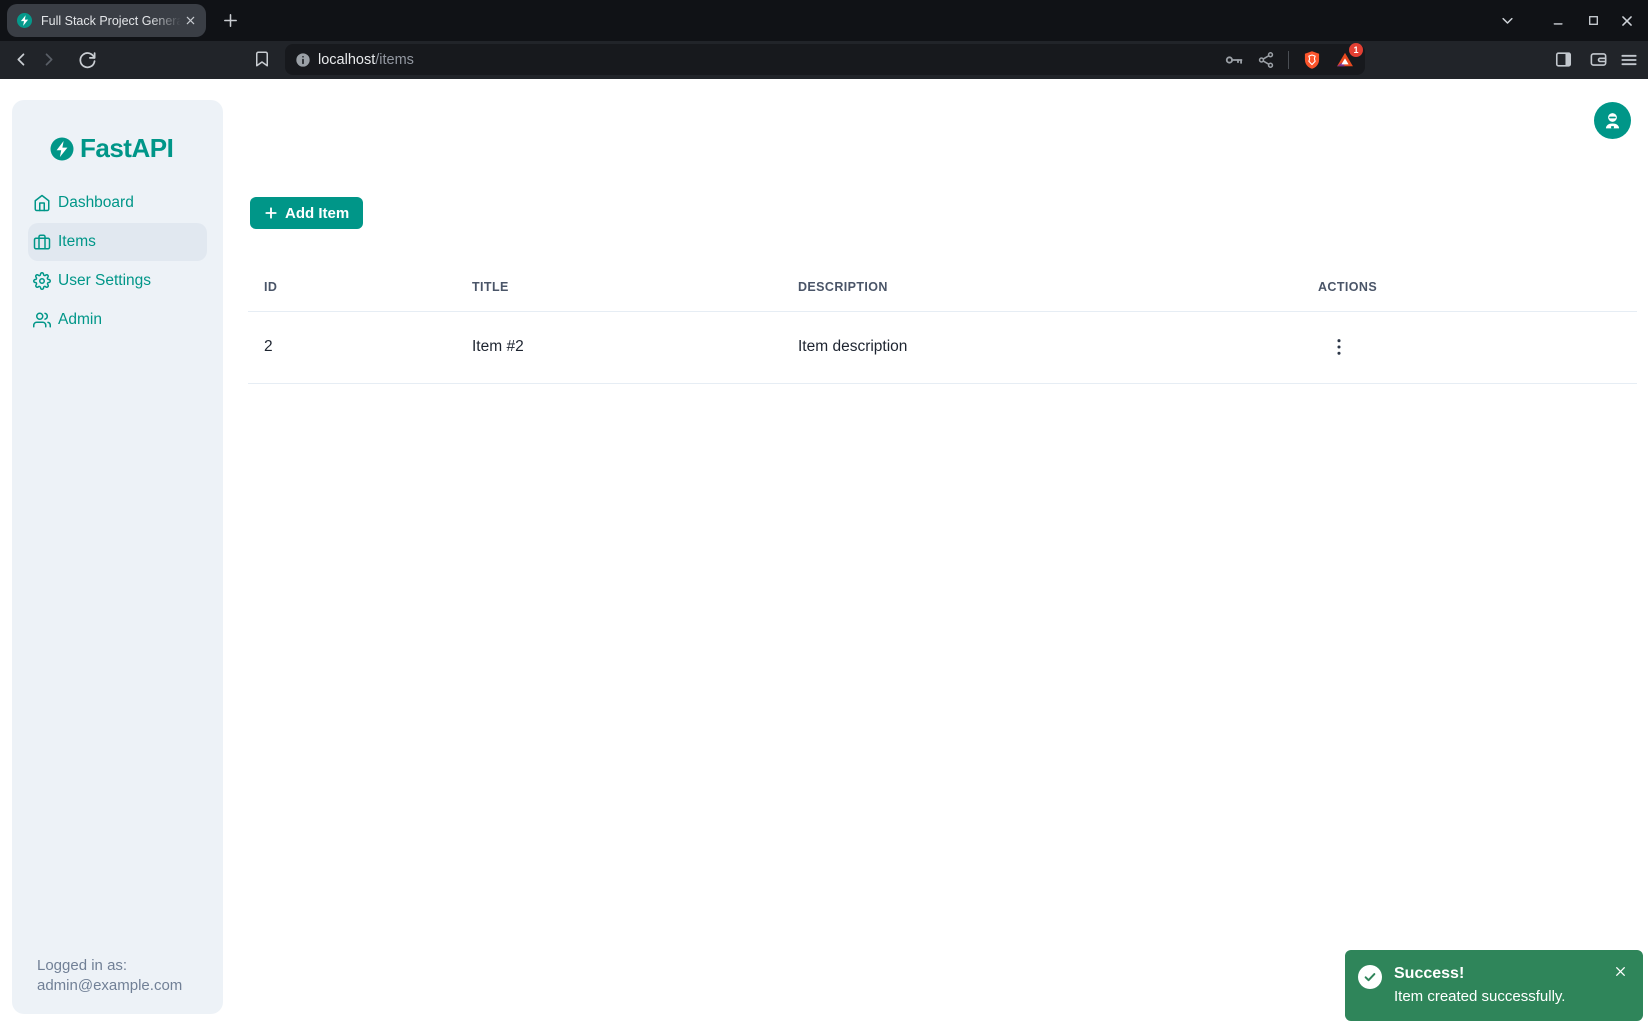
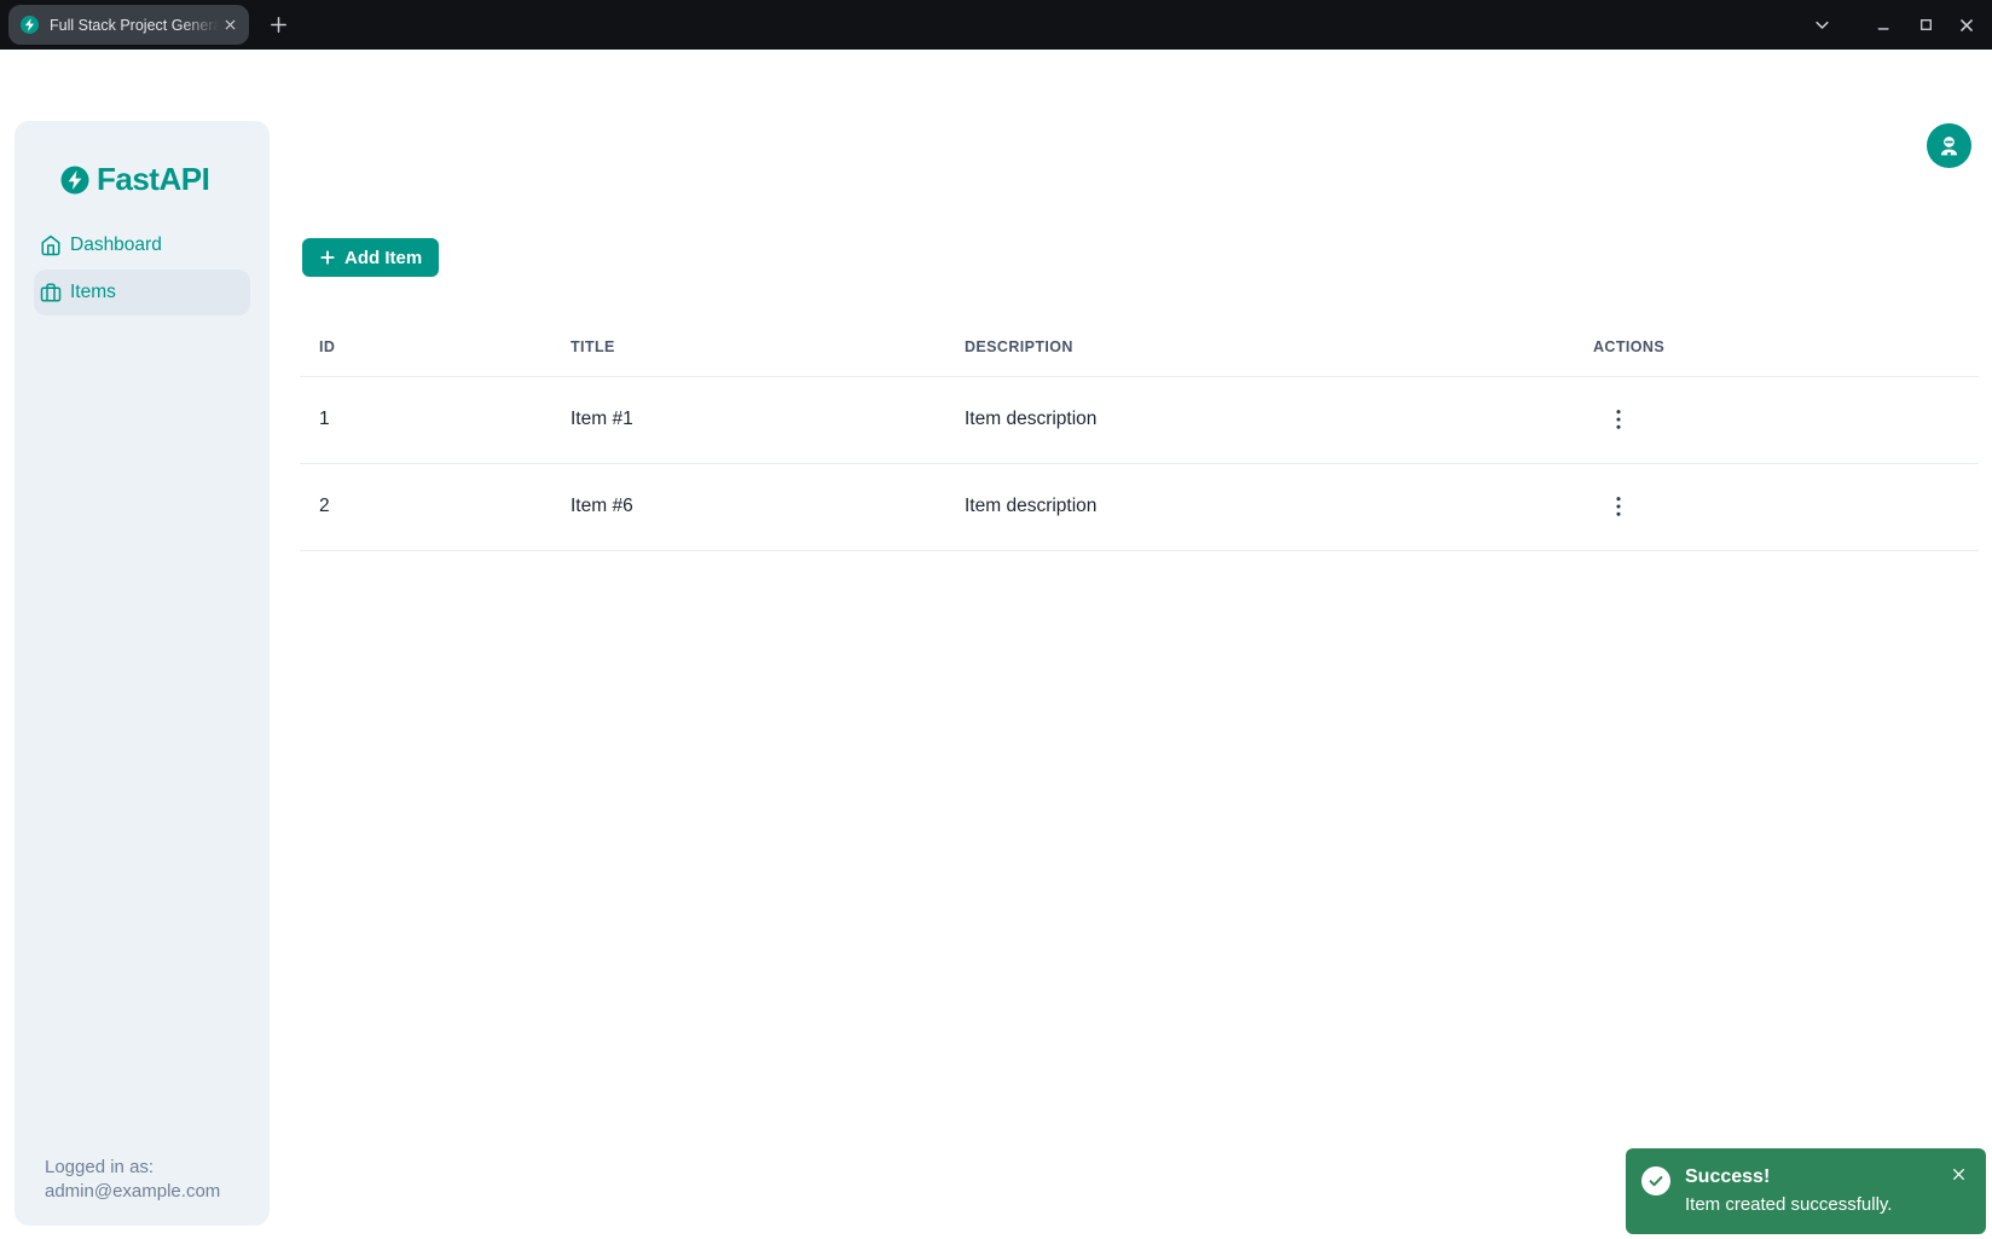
  Full Stack Project Genera
- localhost/items
- 1
  FastAPI
  Dashboard
  Items
- User Settings
- Admin
  Logged in as:
  admin@example.com
  Add Item
  ID	TITLE	DESCRIPTION	ACTIONS
+ 1	Item #1	Item description
- 2	Item #2	Item description
+ 2	Item #6	Item description
  Success!
  Item created successfully.
